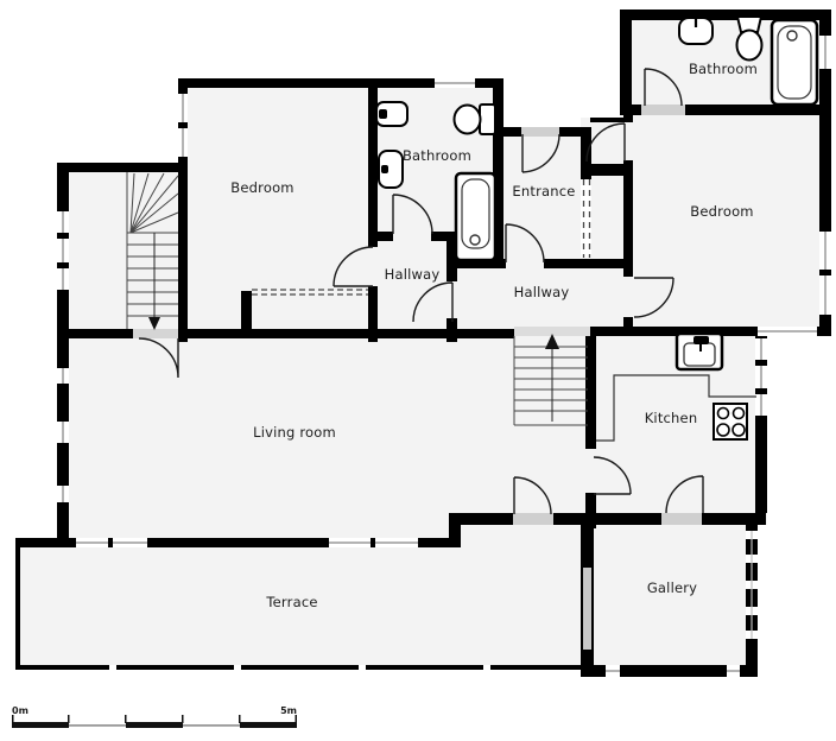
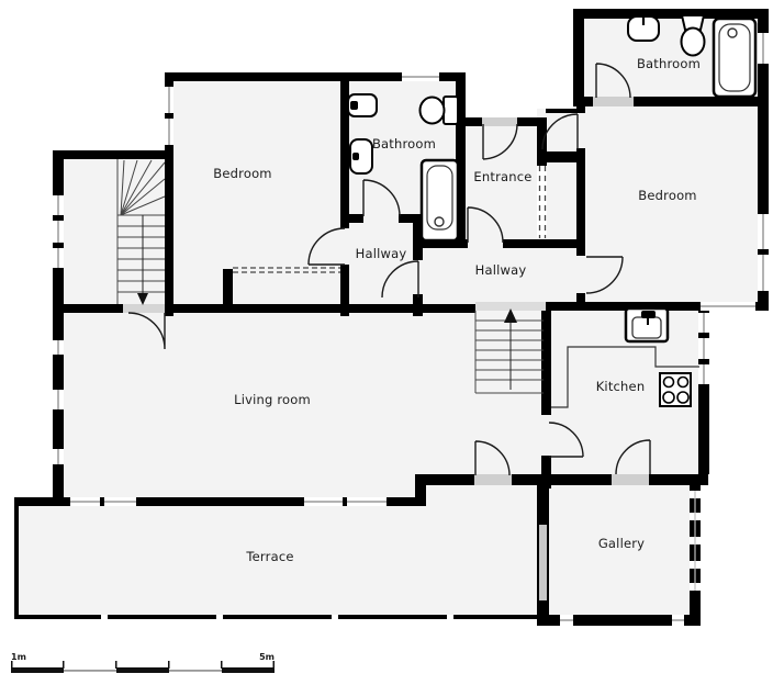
  Bathroom
  Bedroom
  Bathroom
  Entrance
  Bedroom
  Hallway
  Hallway
  Living room
  Kitchen
  Gallery
  Terrace
- 0m
+ 1m
  5m
